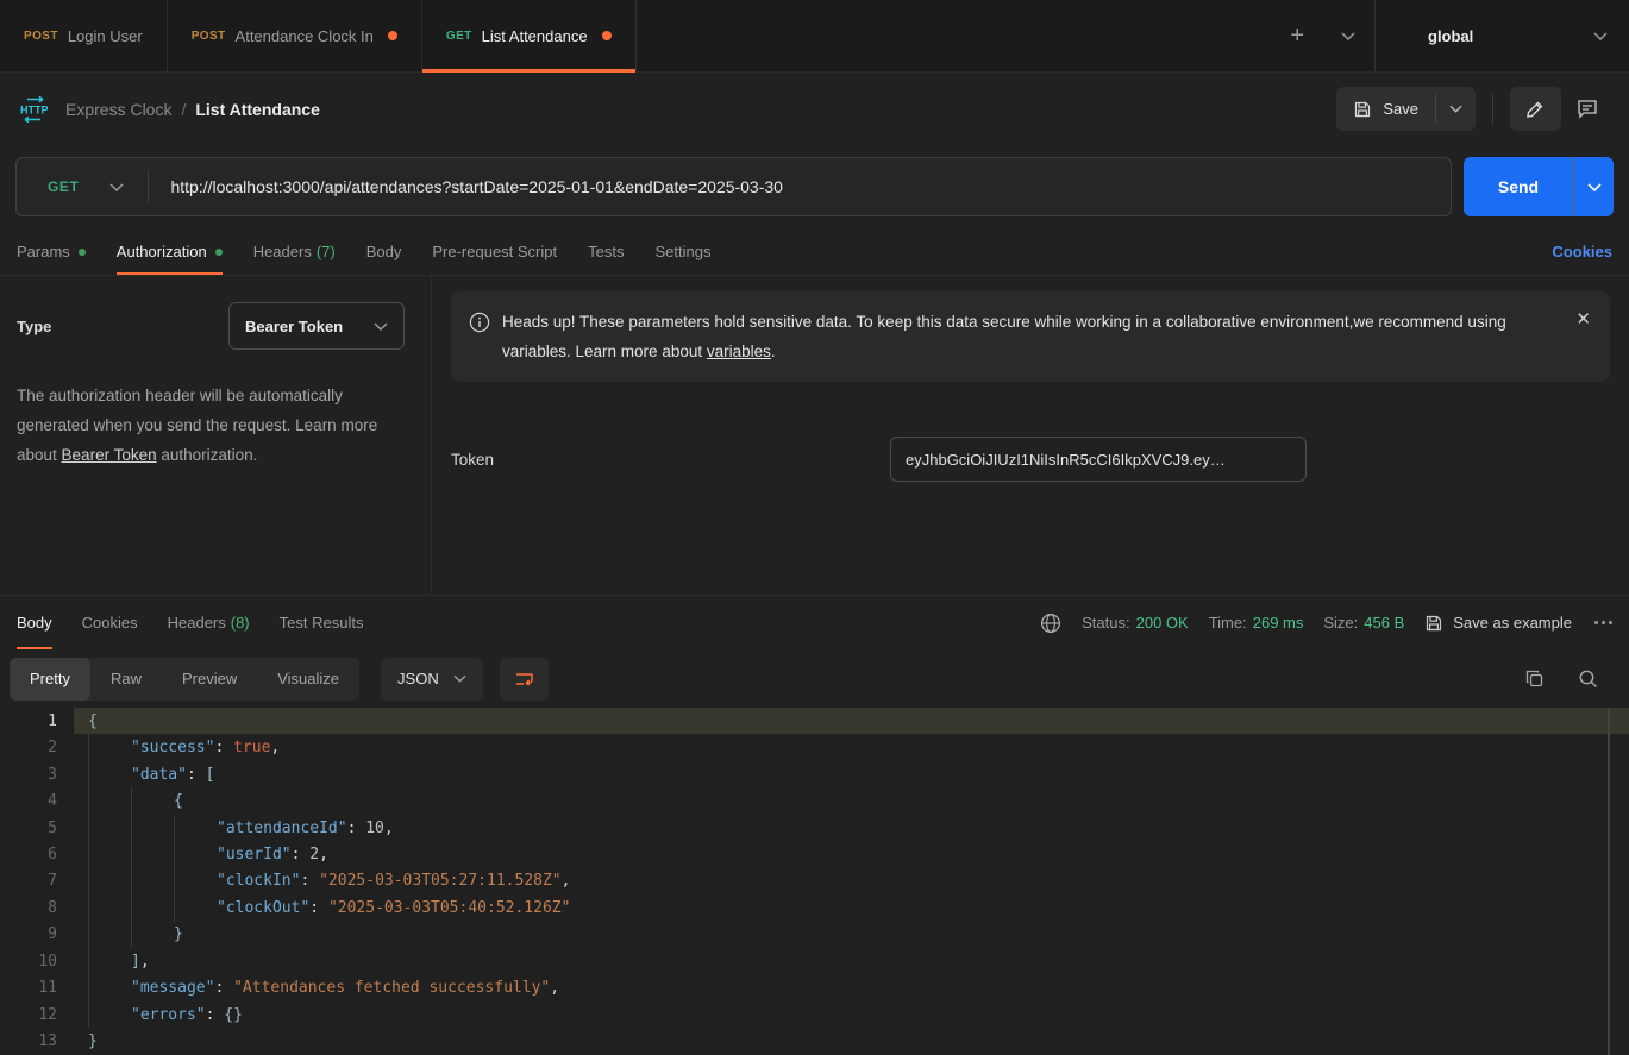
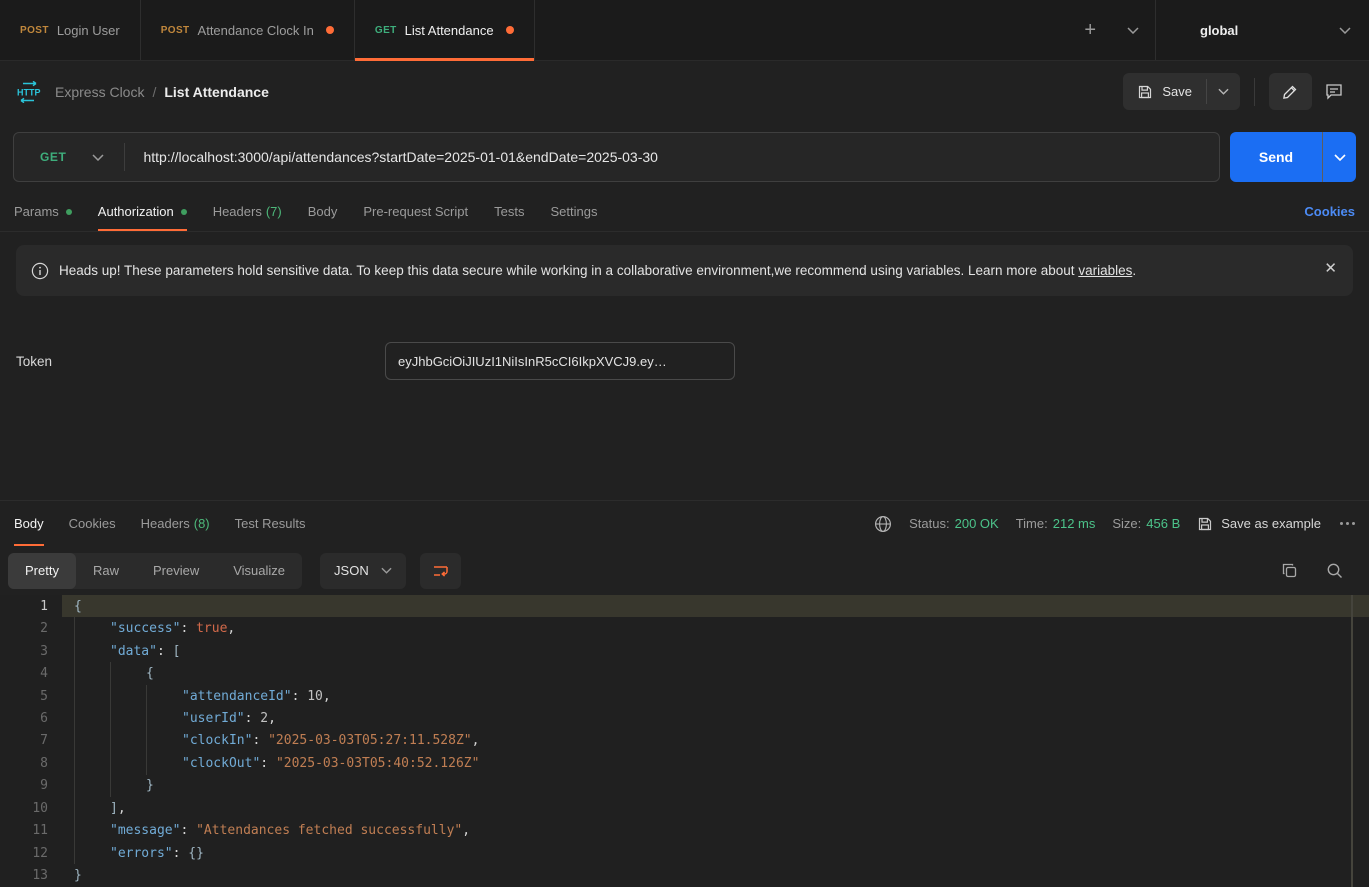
  POST
  Login User
  POST
  Attendance Clock In
  GET
  List Attendance
  +
  global
  HTTP
  Express Clock
  /
  List Attendance
  Save
  GET
  http://localhost:3000/api/attendances?startDate=2025-01-01&endDate=2025-03-30
  Send
  Params
  Authorization
  Headers
  (7)
  Body
  Pre-request Script
  Tests
  Settings
  Cookies
- Type
- Bearer Token
- The authorization header will be automatically generated when you send the request. Learn more about Bearer Token authorization.
  Heads up! These parameters hold sensitive data. To keep this data secure while working in a collaborative environment,we recommend using variables. Learn more about variables.
  ✕
  Token
  eyJhbGciOiJIUzI1NiIsInR5cCI6IkpXVCJ9.ey…
  Body
  Cookies
  Headers
  (8)
  Test Results
  Status:
  200 OK
  Time:
- 269 ms
+ 212 ms
  Size:
  456 B
  Save as example
  Pretty
  Raw
  Preview
  Visualize
  JSON
  1
  {
  2
  "success"
  :
  true
  ,
  3
  "data"
  :
  [
  4
  {
  5
  "attendanceId"
  :
  10
  ,
  6
  "userId"
  :
  2
  ,
  7
  "clockIn"
  :
  "2025-03-03T05:27:11.528Z"
  ,
  8
  "clockOut"
  :
  "2025-03-03T05:40:52.126Z"
  9
  }
  10
  ]
  ,
  11
  "message"
  :
  "Attendances fetched successfully"
  ,
  12
  "errors"
  :
  {}
  13
  }
